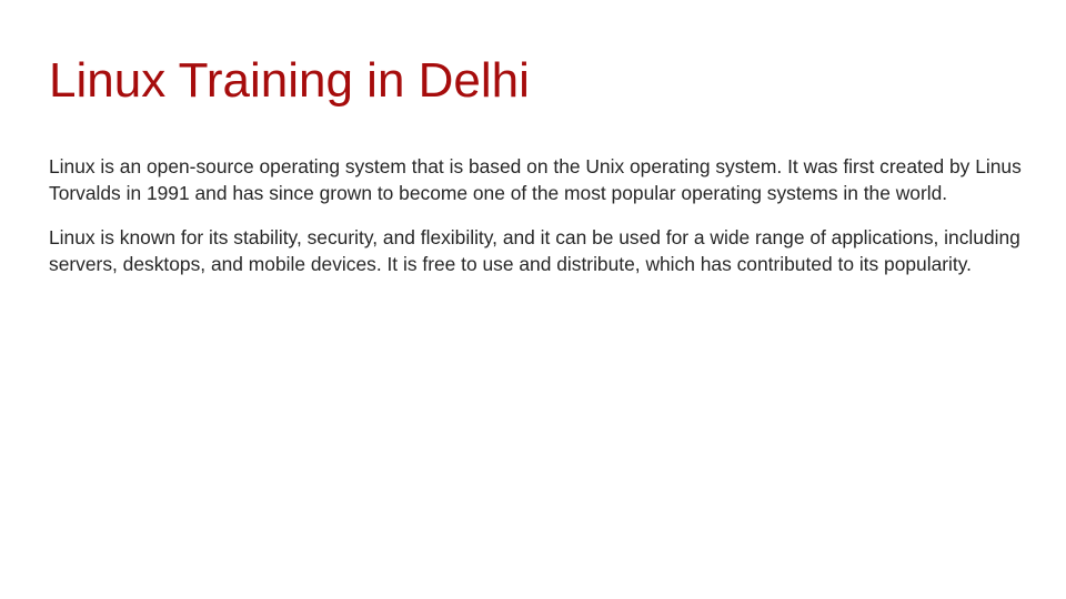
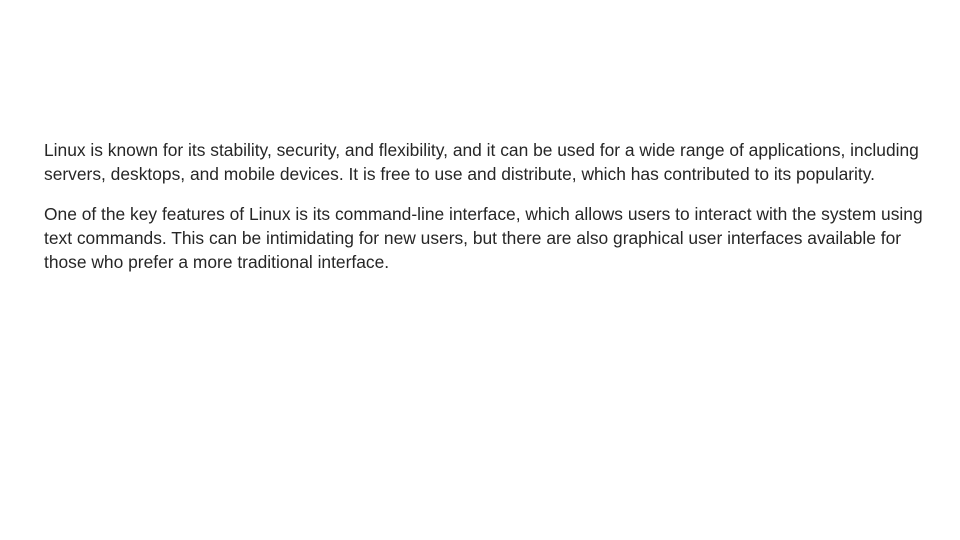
- Linux Training in Delhi
- Linux is an open-source operating system that is based on the Unix operating system. It was first created by Linus Torvalds in 1991 and has since grown to become one of the most popular operating systems in the world.
  Linux is known for its stability, security, and flexibility, and it can be used for a wide range of applications, including servers, desktops, and mobile devices. It is free to use and distribute, which has contributed to its popularity.
+ One of the key features of Linux is its command-line interface, which allows users to interact with the system using text commands. This can be intimidating for new users, but there are also graphical user interfaces available for those who prefer a more traditional interface.
